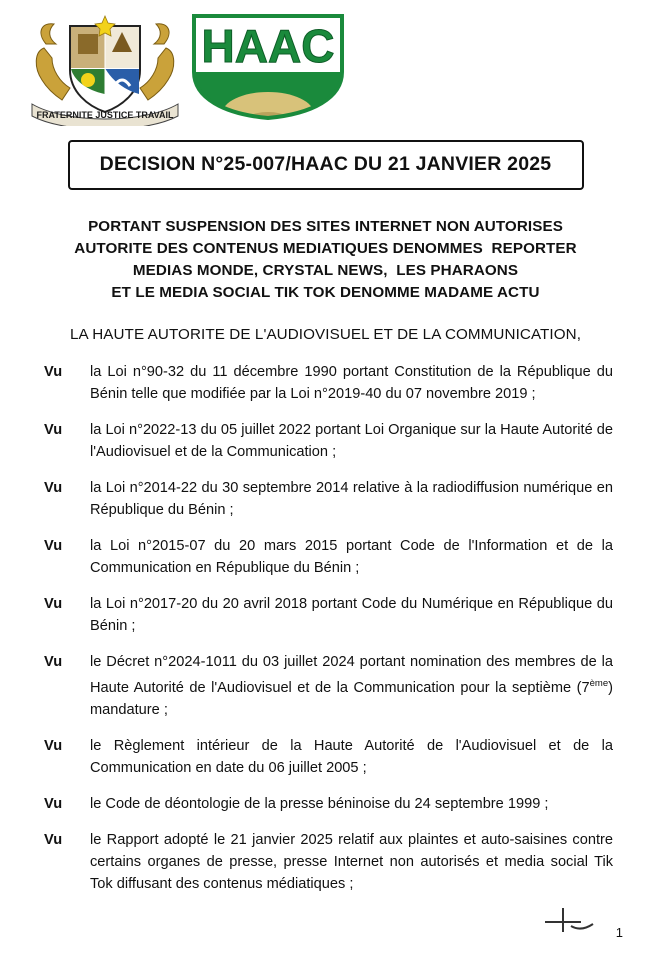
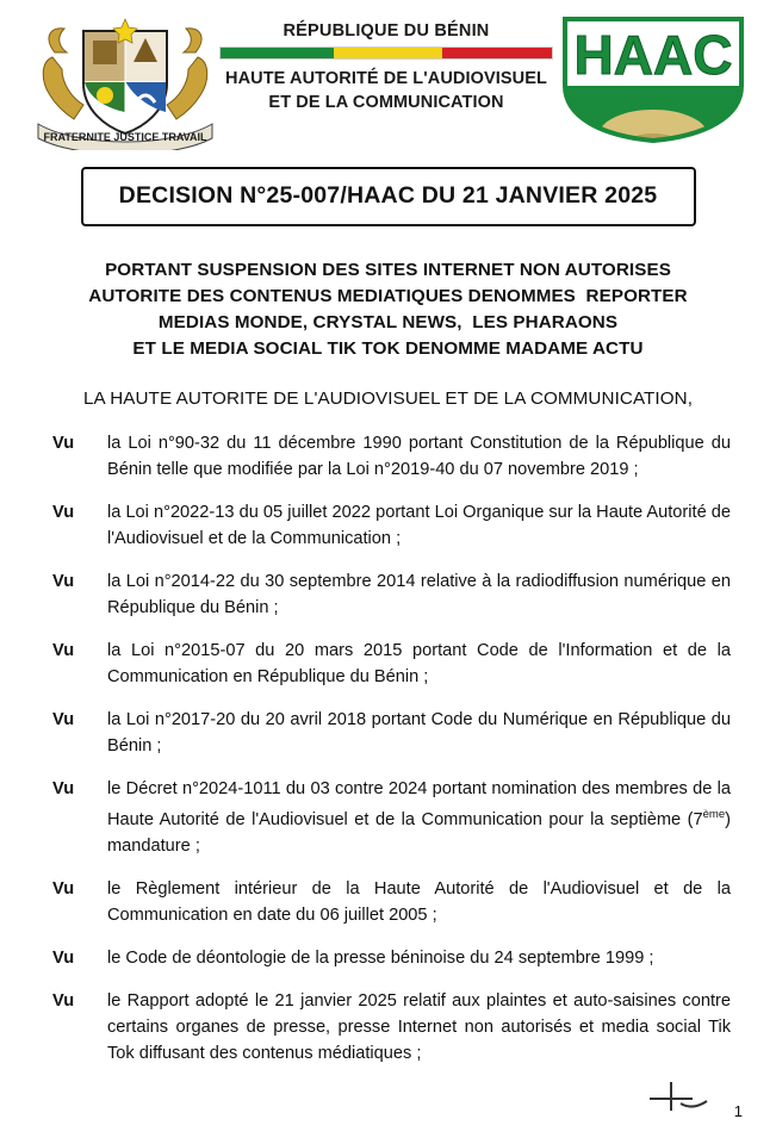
  FRATERNITE JUSTICE TRAVAIL
+ RÉPUBLIQUE DU BÉNIN
+ HAUTE AUTORITÉ DE L'AUDIOVISUEL
+ ET DE LA COMMUNICATION
  HAAC
  DECISION N°25-007/HAAC DU 21 JANVIER 2025
  PORTANT SUSPENSION DES SITES INTERNET NON AUTORISES
  AUTORITE DES CONTENUS MEDIATIQUES DENOMMES REPORTER
  MEDIAS MONDE, CRYSTAL NEWS, LES PHARAONS
  ET LE MEDIA SOCIAL TIK TOK DENOMME MADAME ACTU
  LA HAUTE AUTORITE DE L'AUDIOVISUEL ET DE LA COMMUNICATION,
  Vu
  la Loi n°90-32 du 11 décembre 1990 portant Constitution de la République du Bénin telle que modifiée par la Loi n°2019-40 du 07 novembre 2019 ;
  Vu
  la Loi n°2022-13 du 05 juillet 2022 portant Loi Organique sur la Haute Autorité de l'Audiovisuel et de la Communication ;
  Vu
  la Loi n°2014-22 du 30 septembre 2014 relative à la radiodiffusion numérique en République du Bénin ;
  Vu
  la Loi n°2015-07 du 20 mars 2015 portant Code de l'Information et de la Communication en République du Bénin ;
  Vu
  la Loi n°2017-20 du 20 avril 2018 portant Code du Numérique en République du Bénin ;
  Vu
- le Décret n°2024-1011 du 03 juillet 2024 portant nomination des membres de la Haute Autorité de l'Audiovisuel et de la Communication pour la septième (7ème) mandature ;
+ le Décret n°2024-1011 du 03 contre 2024 portant nomination des membres de la Haute Autorité de l'Audiovisuel et de la Communication pour la septième (7ème) mandature ;
  Vu
  le Règlement intérieur de la Haute Autorité de l'Audiovisuel et de la Communication en date du 06 juillet 2005 ;
  Vu
  le Code de déontologie de la presse béninoise du 24 septembre 1999 ;
  Vu
  le Rapport adopté le 21 janvier 2025 relatif aux plaintes et auto-saisines contre certains organes de presse, presse Internet non autorisés et media social Tik Tok diffusant des contenus médiatiques ;
  1
